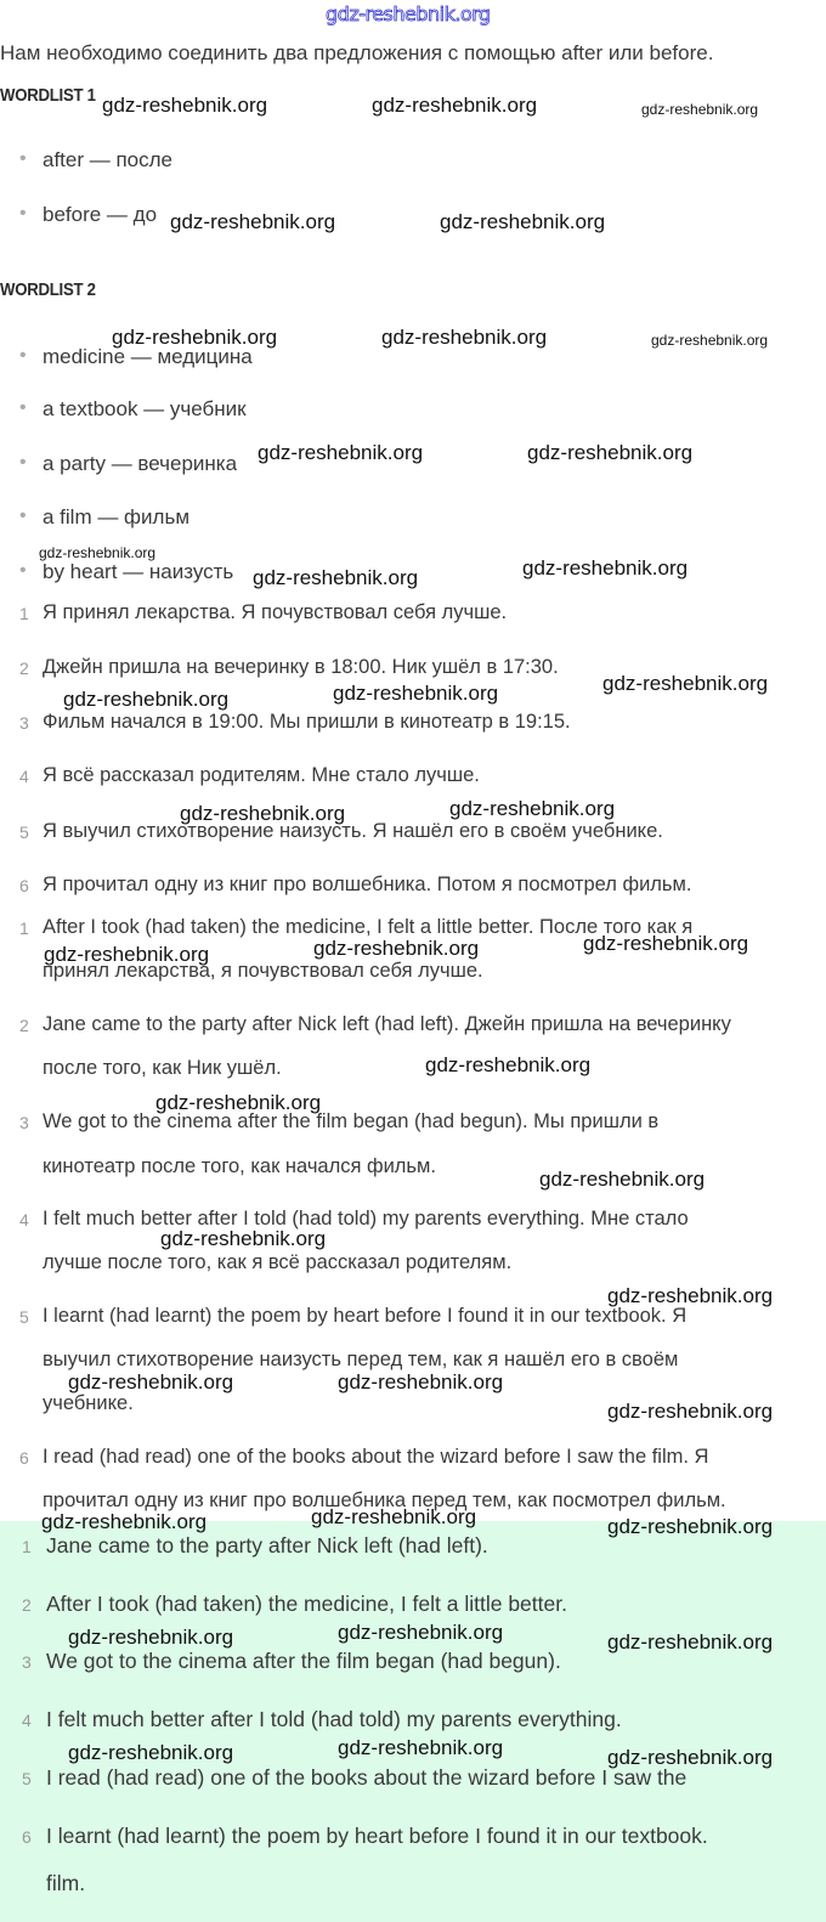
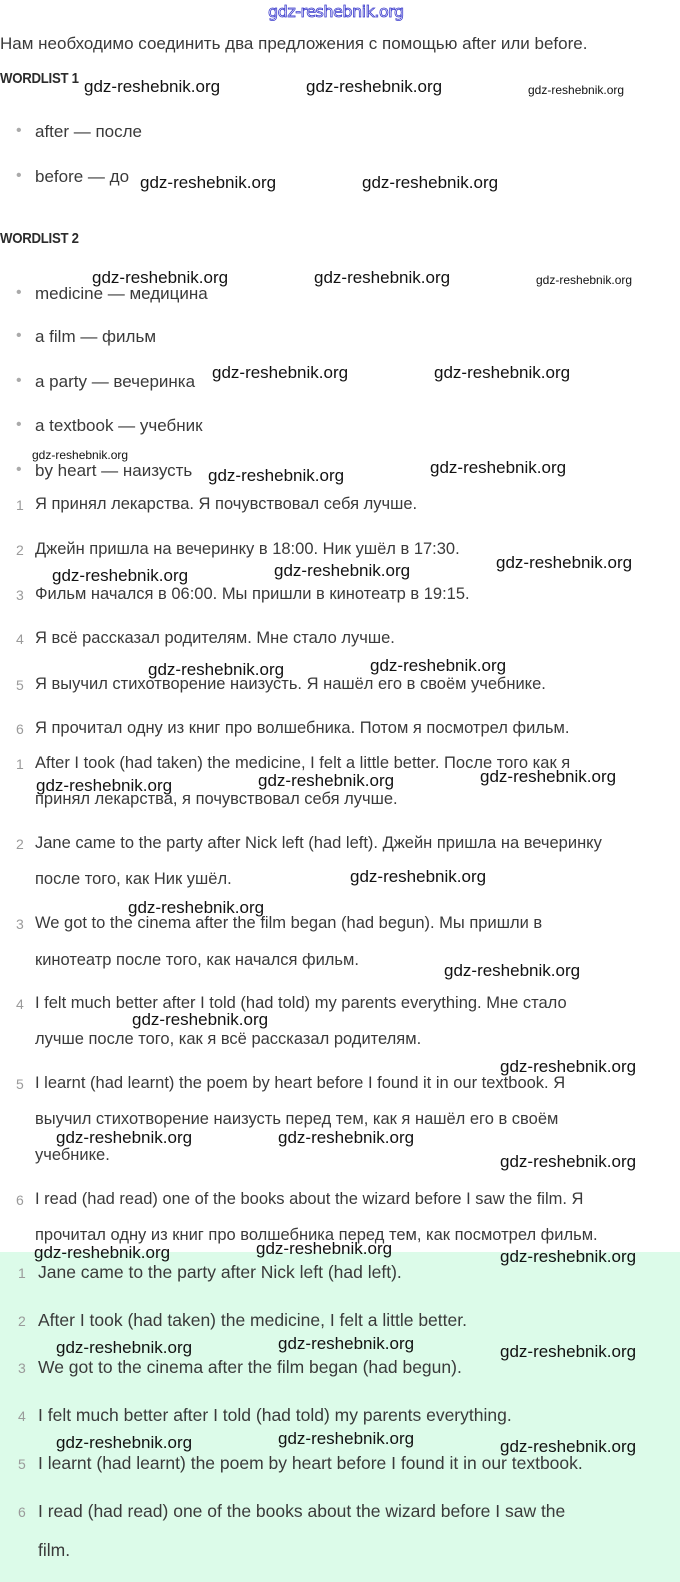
  gdz-reshebnik.org
  Нам необходимо соединить два предложения с помощью after или before.
  WORDLIST 1
  •
  after — после
  •
  before — до
  WORDLIST 2
  •
  medicine — медицина
  •
- a textbook — учебник
+ a film — фильм
  •
  a party — вечеринка
  •
- a film — фильм
+ a textbook — учебник
  •
  by heart — наизусть
  1
  Я принял лекарства. Я почувствовал себя лучше.
  2
  Джейн пришла на вечеринку в 18:00. Ник ушёл в 17:30.
  3
- Фильм начался в 19:00. Мы пришли в кинотеатр в 19:15.
+ Фильм начался в 06:00. Мы пришли в кинотеатр в 19:15.
  4
  Я всё рассказал родителям. Мне стало лучше.
  5
  Я выучил стихотворение наизусть. Я нашёл его в своём учебнике.
  6
  Я прочитал одну из книг про волшебника. Потом я посмотрел фильм.
  1
  After I took (had taken) the medicine, I felt a little better. После того как я
  принял лекарства, я почувствовал себя лучше.
  2
  Jane came to the party after Nick left (had left). Джейн пришла на вечеринку
  после того, как Ник ушёл.
  3
  We got to the cinema after the film began (had begun). Мы пришли в
  кинотеатр после того, как начался фильм.
  4
  I felt much better after I told (had told) my parents everything. Мне стало
  лучше после того, как я всё рассказал родителям.
  5
  I learnt (had learnt) the poem by heart before I found it in our textbook. Я
  выучил стихотворение наизусть перед тем, как я нашёл его в своём
  учебнике.
  6
  I read (had read) one of the books about the wizard before I saw the film. Я
  прочитал одну из книг про волшебника перед тем, как посмотрел фильм.
  1
  Jane came to the party after Nick left (had left).
  2
  After I took (had taken) the medicine, I felt a little better.
  3
  We got to the cinema after the film began (had begun).
  4
  I felt much better after I told (had told) my parents everything.
  5
- I read (had read) one of the books about the wizard before I saw the
+ I learnt (had learnt) the poem by heart before I found it in our textbook.
  6
- I learnt (had learnt) the poem by heart before I found it in our textbook.
+ I read (had read) one of the books about the wizard before I saw the
  film.
  gdz-reshebnik.org
  gdz-reshebnik.org
  gdz-reshebnik.org
  gdz-reshebnik.org
  gdz-reshebnik.org
  gdz-reshebnik.org
  gdz-reshebnik.org
  gdz-reshebnik.org
  gdz-reshebnik.org
  gdz-reshebnik.org
  gdz-reshebnik.org
  gdz-reshebnik.org
  gdz-reshebnik.org
  gdz-reshebnik.org
  gdz-reshebnik.org
  gdz-reshebnik.org
  gdz-reshebnik.org
  gdz-reshebnik.org
  gdz-reshebnik.org
  gdz-reshebnik.org
  gdz-reshebnik.org
  gdz-reshebnik.org
  gdz-reshebnik.org
  gdz-reshebnik.org
  gdz-reshebnik.org
  gdz-reshebnik.org
  gdz-reshebnik.org
  gdz-reshebnik.org
  gdz-reshebnik.org
  gdz-reshebnik.org
  gdz-reshebnik.org
  gdz-reshebnik.org
  gdz-reshebnik.org
  gdz-reshebnik.org
  gdz-reshebnik.org
  gdz-reshebnik.org
  gdz-reshebnik.org
  gdz-reshebnik.org
